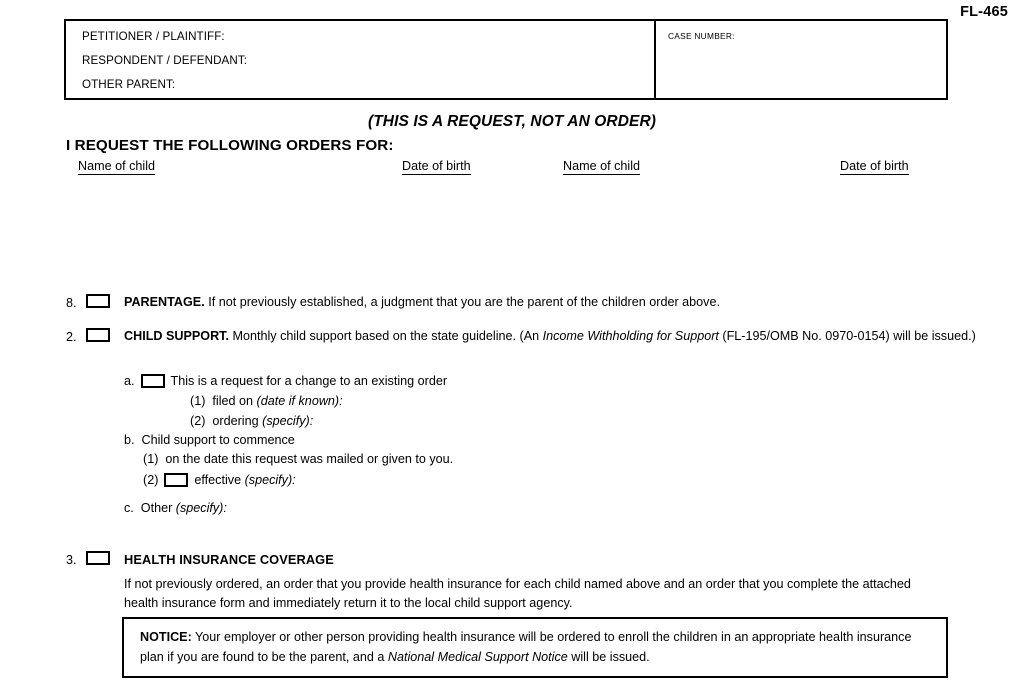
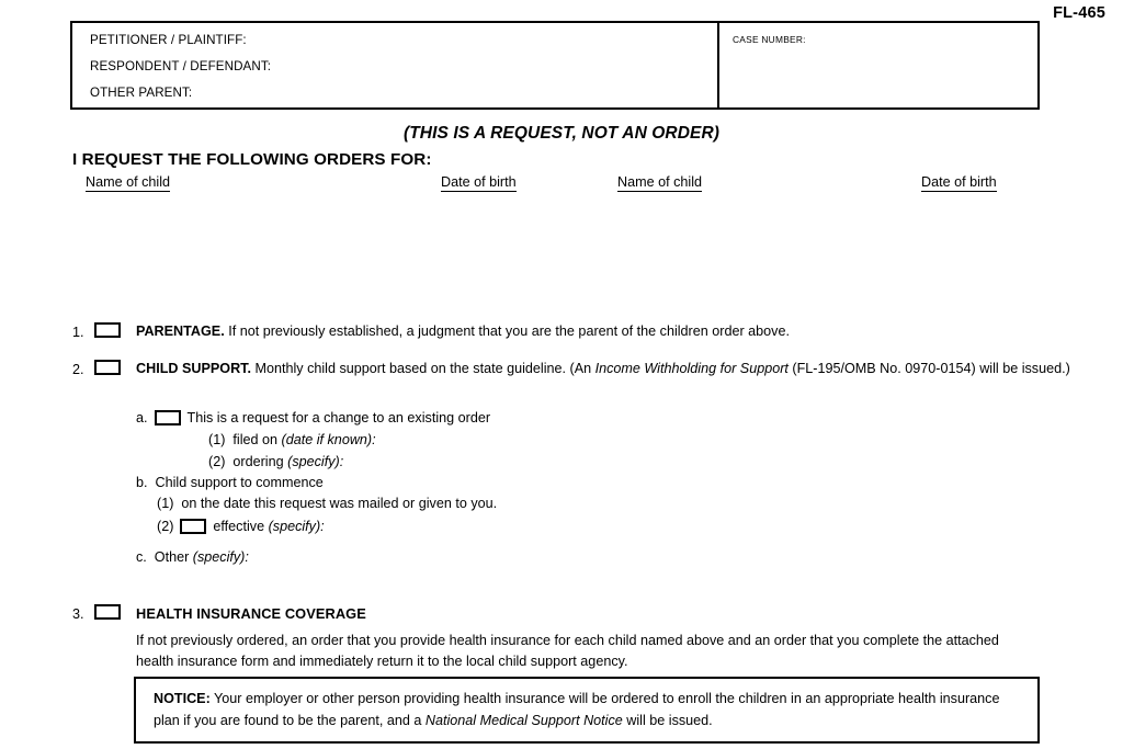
  FL-465
  PETITIONER / PLAINTIFF:
  RESPONDENT / DEFENDANT:
  OTHER PARENT:
  CASE NUMBER:
  (THIS IS A REQUEST, NOT AN ORDER)
  I REQUEST THE FOLLOWING ORDERS FOR:
  Name of child
  Date of birth
  Name of child
  Date of birth
- 8.
+ 1.
  PARENTAGE. If not previously established, a judgment that you are the parent of the children order above.
  2.
  CHILD SUPPORT. Monthly child support based on the state guideline. (An Income Withholding for Support (FL-195/OMB No. 0970-0154) will be issued.)
  a. This is a request for a change to an existing order
  (1) filed on (date if known):
  (2) ordering (specify):
  b. Child support to commence
  (1) on the date this request was mailed or given to you.
  (2) effective (specify):
  c. Other (specify):
  3.
  HEALTH INSURANCE COVERAGE
  If not previously ordered, an order that you provide health insurance for each child named above and an order that you complete the attached health insurance form and immediately return it to the local child support agency.
  NOTICE: Your employer or other person providing health insurance will be ordered to enroll the children in an appropriate health insurance plan if you are found to be the parent, and a National Medical Support Notice will be issued.
